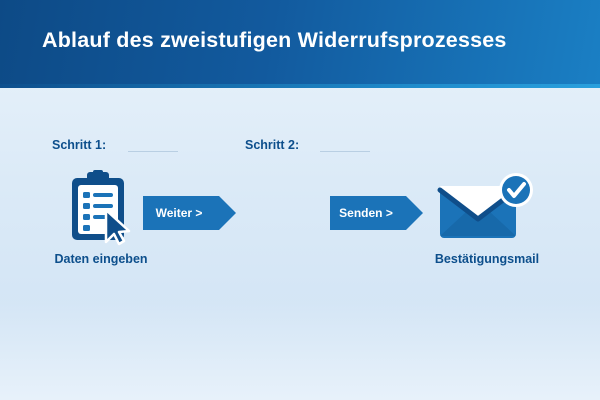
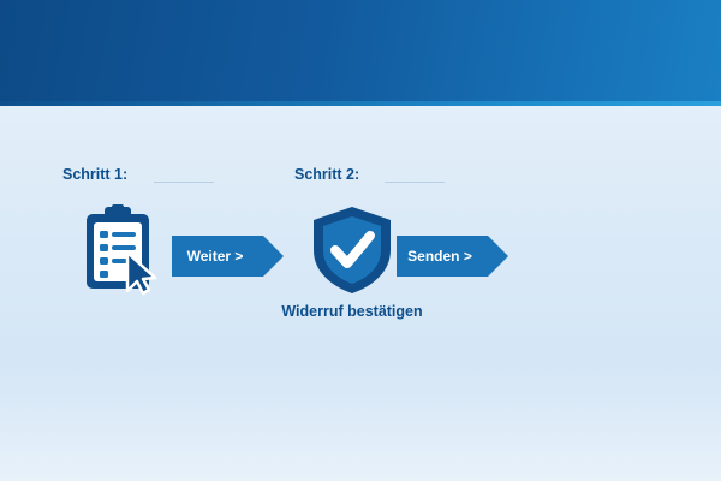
- Ablauf des zweistufigen Widerrufsprozesses
  Schritt 1:
  Schritt 2:
- Daten eingeben
  Weiter >
+ Widerruf bestätigen
  Senden >
- Bestätigungsmail
